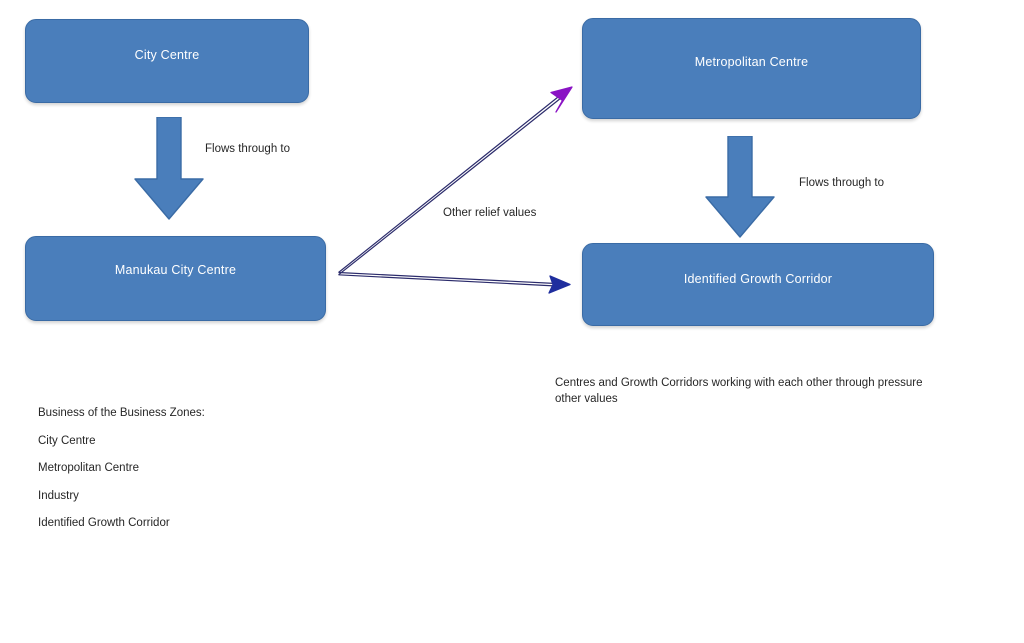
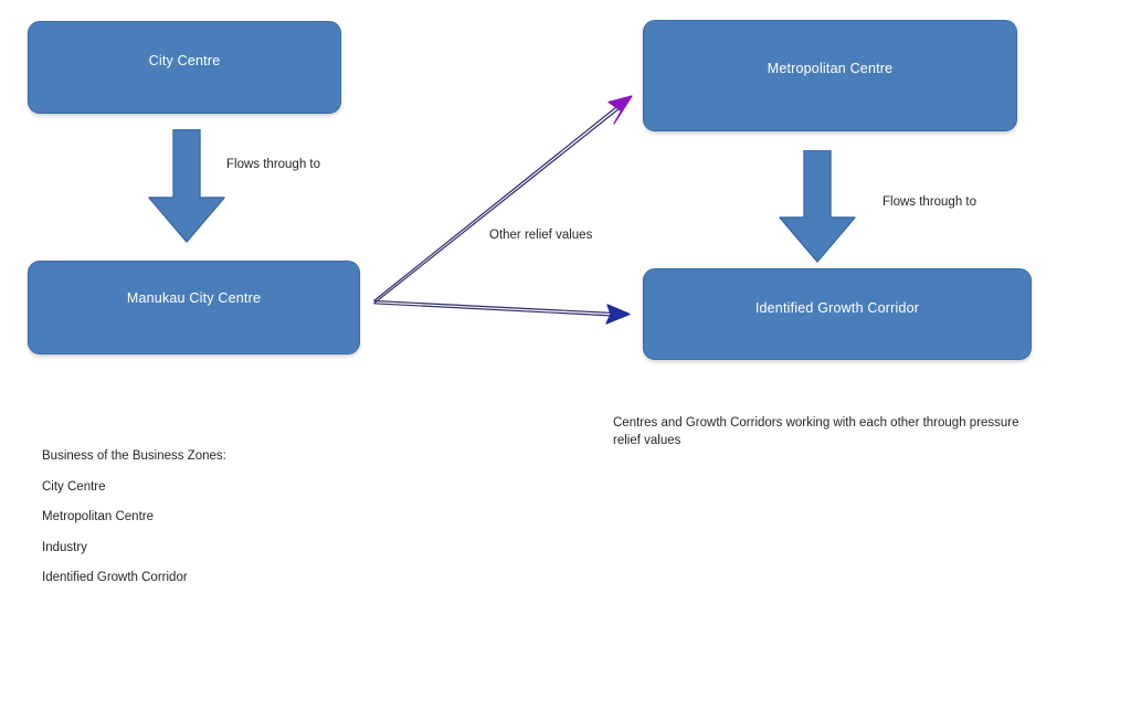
  City Centre
  Manukau City Centre
  Metropolitan Centre
  Identified Growth Corridor
  Flows through to
  Flows through to
  Other relief values
- Centres and Growth Corridors working with each other through pressure other values
+ Centres and Growth Corridors working with each other through pressure relief values
  Business of the Business Zones:
  City Centre
  Metropolitan Centre
  Industry
  Identified Growth Corridor
